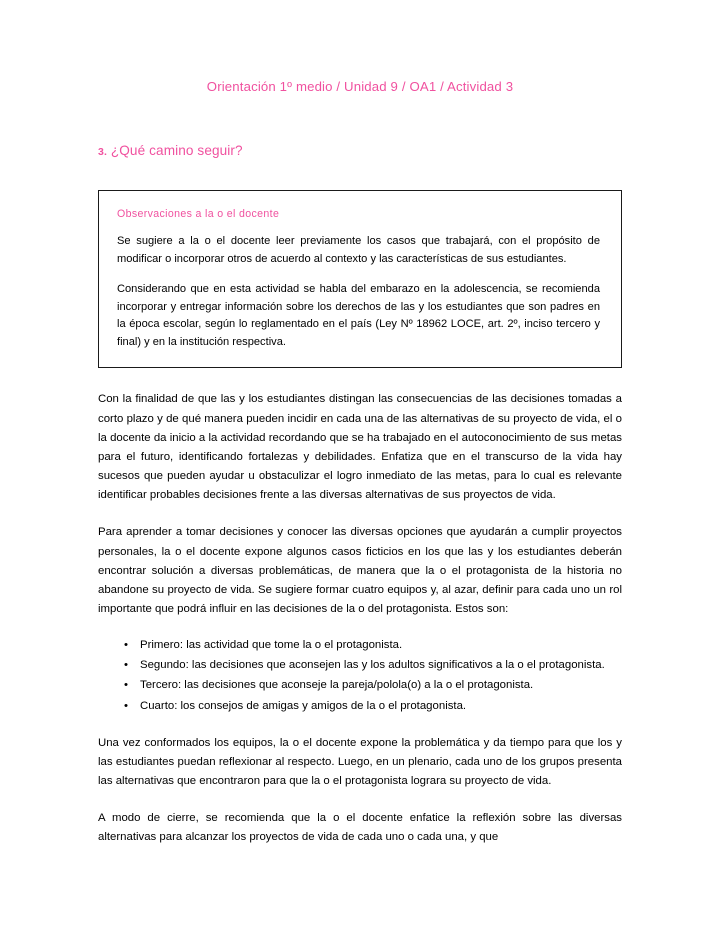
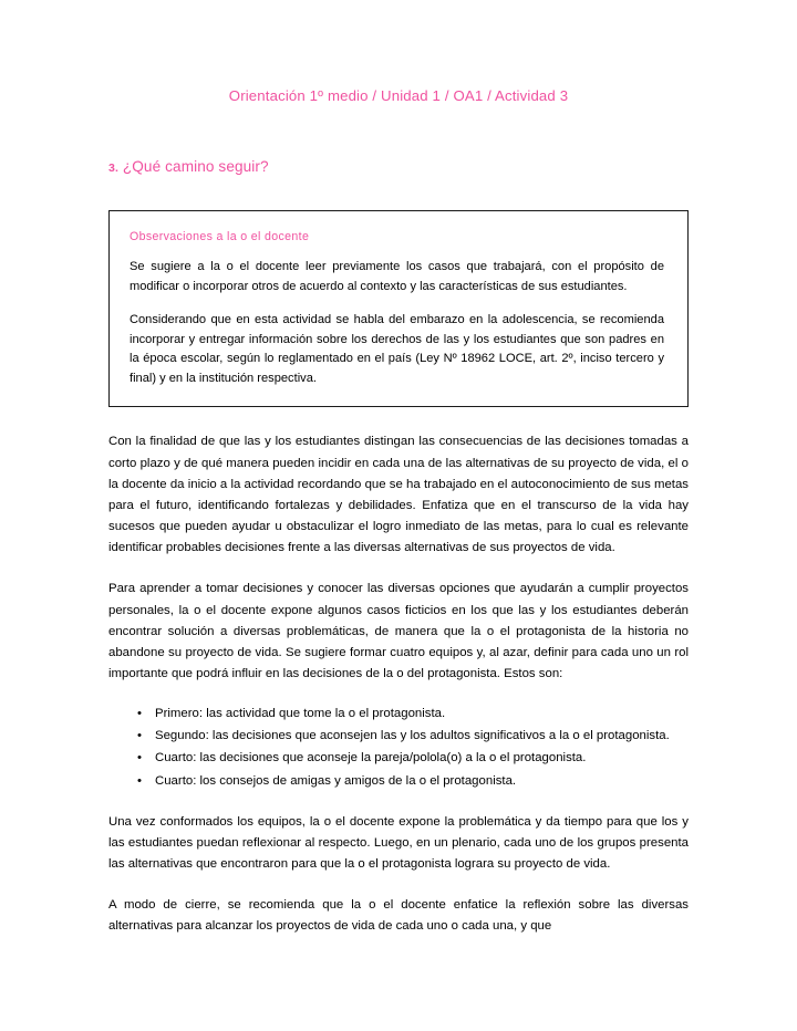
- Orientación 1º medio / Unidad 9 / OA1 / Actividad 3
+ Orientación 1º medio / Unidad 1 / OA1 / Actividad 3
  3. ¿Qué camino seguir?
  Observaciones a la o el docente
  Se sugiere a la o el docente leer previamente los casos que trabajará, con el propósito de modificar o incorporar otros de acuerdo al contexto y las características de sus estudiantes.
  Considerando que en esta actividad se habla del embarazo en la adolescencia, se recomienda incorporar y entregar información sobre los derechos de las y los estudiantes que son padres en la época escolar, según lo reglamentado en el país (Ley Nº 18962 LOCE, art. 2º, inciso tercero y final) y en la institución respectiva.
  Con la finalidad de que las y los estudiantes distingan las consecuencias de las decisiones tomadas a corto plazo y de qué manera pueden incidir en cada una de las alternativas de su proyecto de vida, el o la docente da inicio a la actividad recordando que se ha trabajado en el autoconocimiento de sus metas para el futuro, identificando fortalezas y debilidades. Enfatiza que en el transcurso de la vida hay sucesos que pueden ayudar u obstaculizar el logro inmediato de las metas, para lo cual es relevante identificar probables decisiones frente a las diversas alternativas de sus proyectos de vida.
  Para aprender a tomar decisiones y conocer las diversas opciones que ayudarán a cumplir proyectos personales, la o el docente expone algunos casos ficticios en los que las y los estudiantes deberán encontrar solución a diversas problemáticas, de manera que la o el protagonista de la historia no abandone su proyecto de vida. Se sugiere formar cuatro equipos y, al azar, definir para cada uno un rol importante que podrá influir en las decisiones de la o del protagonista. Estos son:
  •
  Primero: las actividad que tome la o el protagonista.
  •
  Segundo: las decisiones que aconsejen las y los adultos significativos a la o el protagonista.
  •
- Tercero: las decisiones que aconseje la pareja/polola(o) a la o el protagonista.
+ Cuarto: las decisiones que aconseje la pareja/polola(o) a la o el protagonista.
  •
  Cuarto: los consejos de amigas y amigos de la o el protagonista.
  Una vez conformados los equipos, la o el docente expone la problemática y da tiempo para que los y las estudiantes puedan reflexionar al respecto. Luego, en un plenario, cada uno de los grupos presenta las alternativas que encontraron para que la o el protagonista lograra su proyecto de vida.
  A modo de cierre, se recomienda que la o el docente enfatice la reflexión sobre las diversas alternativas para alcanzar los proyectos de vida de cada uno o cada una, y que
